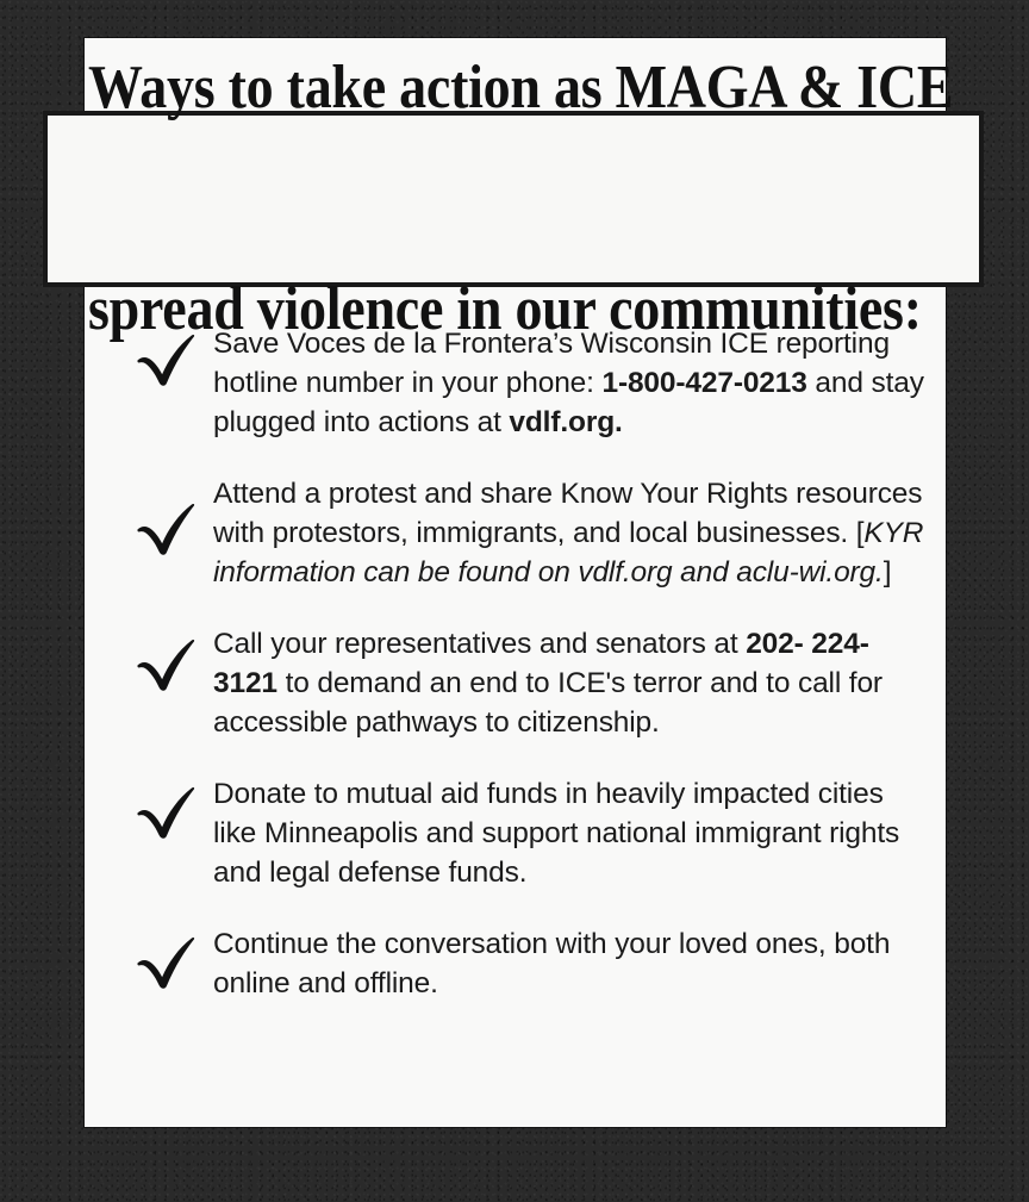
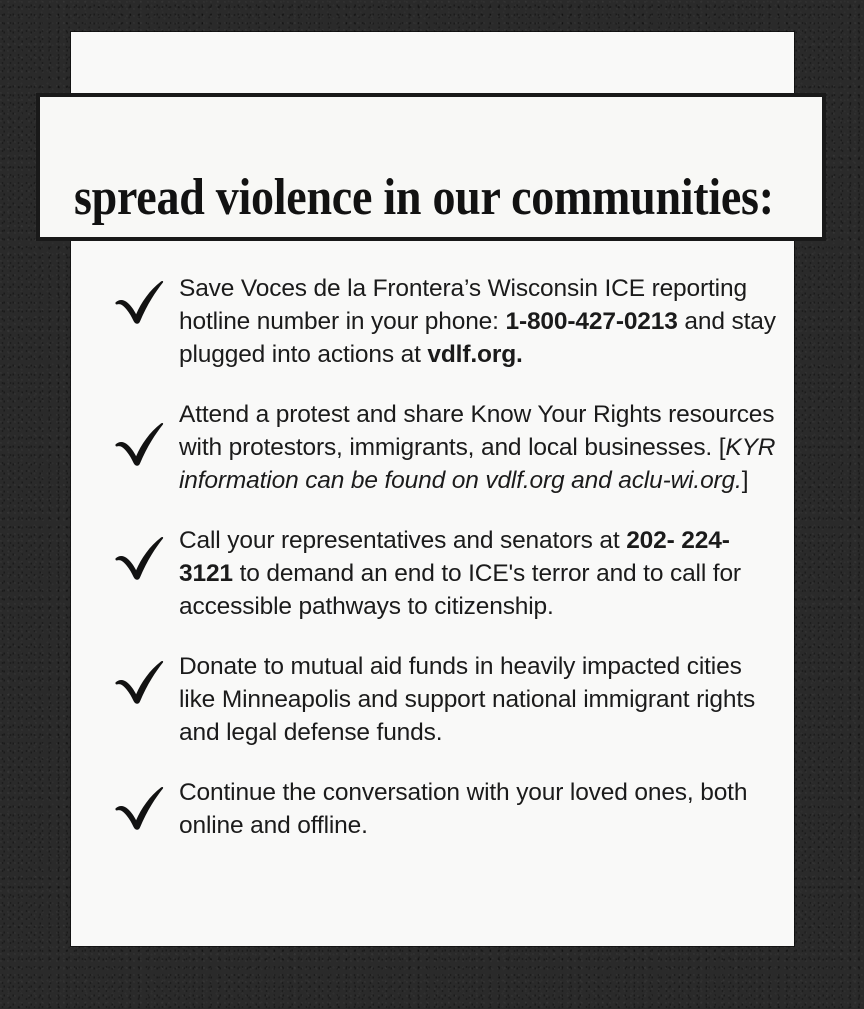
- Ways to take action as MAGA & ICE
  spread violence in our communities:
  Save Voces de la Frontera’s Wisconsin ICE reporting hotline number in your phone: 1-800-427-0213 and stay plugged into actions at vdlf.org.
  Attend a protest and share Know Your Rights resources with protestors, immigrants, and local businesses. [KYR information can be found on vdlf.org and aclu-wi.org.]
  Call your representatives and senators at 202- 224-3121 to demand an end to ICE's terror and to call for accessible pathways to citizenship.
  Donate to mutual aid funds in heavily impacted cities like Minneapolis and support national immigrant rights and legal defense funds.
  Continue the conversation with your loved ones, both online and offline.
